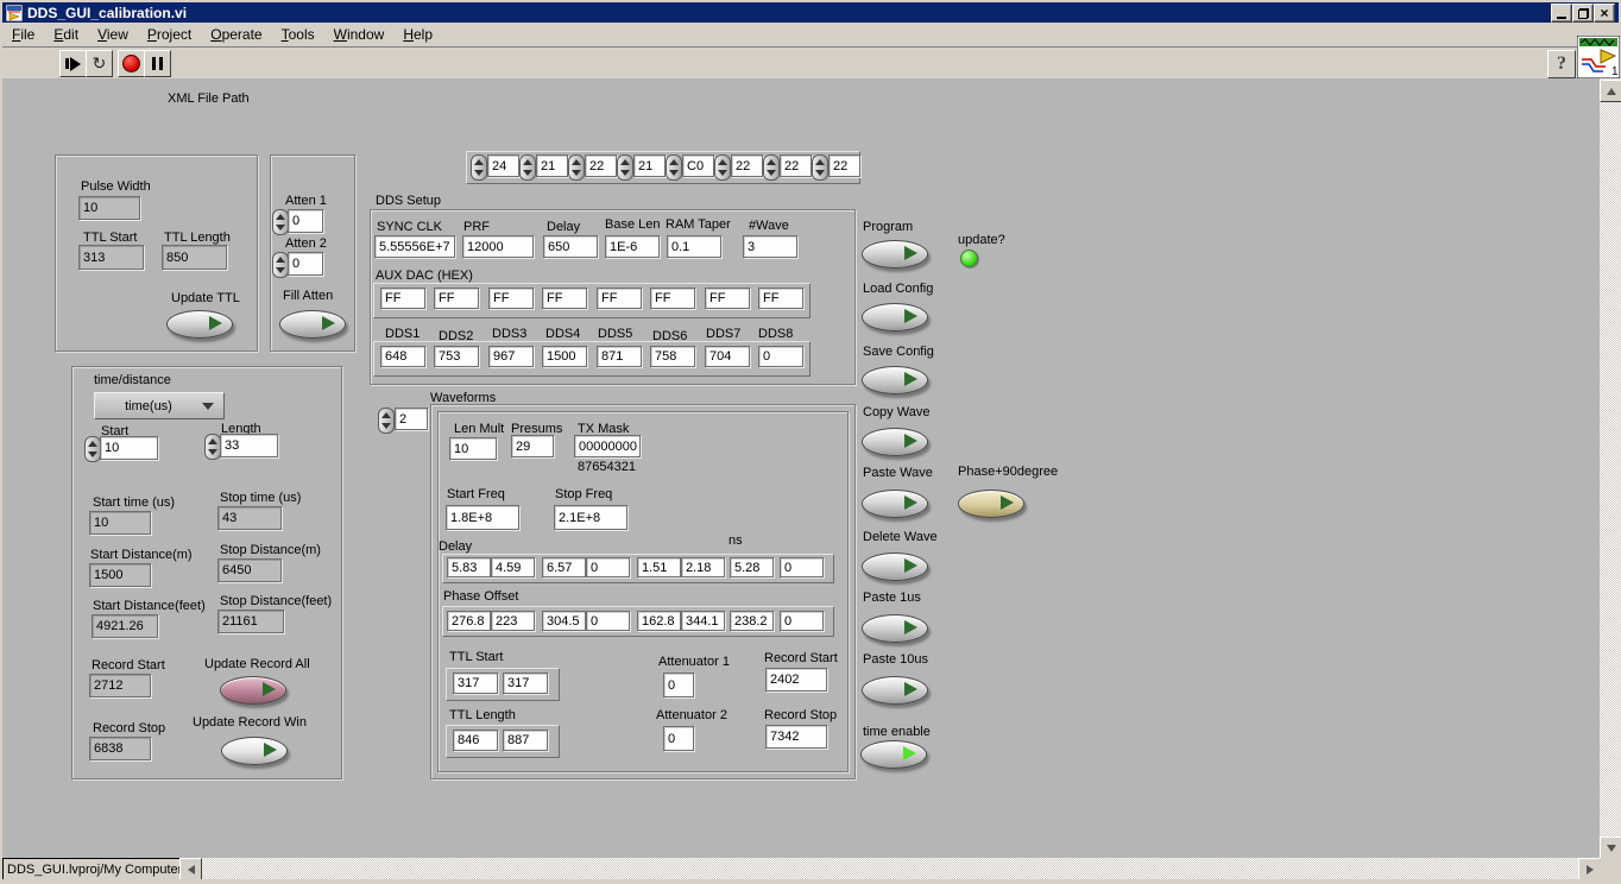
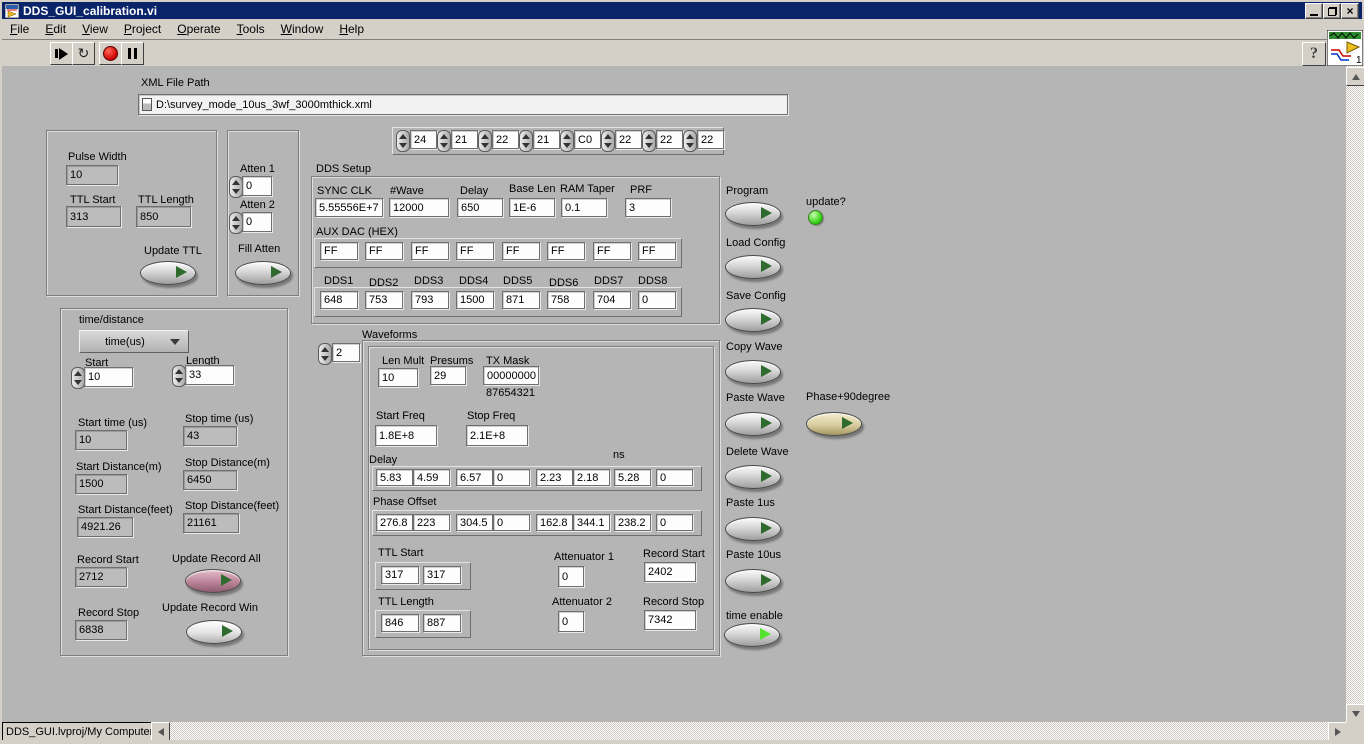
  DDS_GUI_calibration.vi
  ×
  File
  Edit
  View
  Project
  Operate
  Tools
  Window
  Help
  ↻
  ?
  1
  XML File Path
+ D:\survey_mode_10us_3wf_3000mthick.xml
  24
  21
  22
  21
  C0
  22
  22
  22
  Pulse Width
  10
  TTL Start
  313
  TTL Length
  850
  Update TTL
  Atten 1
  0
  Atten 2
  0
  Fill Atten
  DDS Setup
  SYNC CLK
- PRF
+ #Wave
  Delay
  Base Len
  RAM Taper
- #Wave
+ PRF
  5.55556E+7
  12000
  650
  1E-6
  0.1
  3
  AUX DAC (HEX)
  FF
  FF
  FF
  FF
  FF
  FF
  FF
  FF
  DDS1
  DDS2
  DDS3
  DDS4
  DDS5
  DDS6
  DDS7
  DDS8
  648
  753
- 967
+ 793
  1500
  871
  758
  704
  0
  Waveforms
  2
  Len Mult
  10
  Presums
  29
  TX Mask
  00000000
  87654321
  Start Freq
  1.8E+8
  Stop Freq
  2.1E+8
  ns
  Delay
  5.83
  4.59
  6.57
  0
- 1.51
+ 2.23
  2.18
  5.28
  0
  Phase Offset
  276.8
  223
  304.5
  0
  162.8
  344.1
  238.2
  0
  TTL Start
  317
  317
  Attenuator 1
  0
  Record Start
  2402
  TTL Length
  846
  887
  Attenuator 2
  0
  Record Stop
  7342
  time/distance
  time(us)
  Start
  10
  Length
  33
  Start time (us)
  10
  Stop time (us)
  43
  Start Distance(m)
  1500
  Stop Distance(m)
  6450
  Start Distance(feet)
  4921.26
  Stop Distance(feet)
  21161
  Record Start
  2712
  Update Record All
  Record Stop
  6838
  Update Record Win
  Program
  update?
  Load Config
  Save Config
  Copy Wave
  Paste Wave
  Phase+90degree
  Delete Wave
  Paste 1us
  Paste 10us
  time enable
  DDS_GUI.lvproj/My Compute
